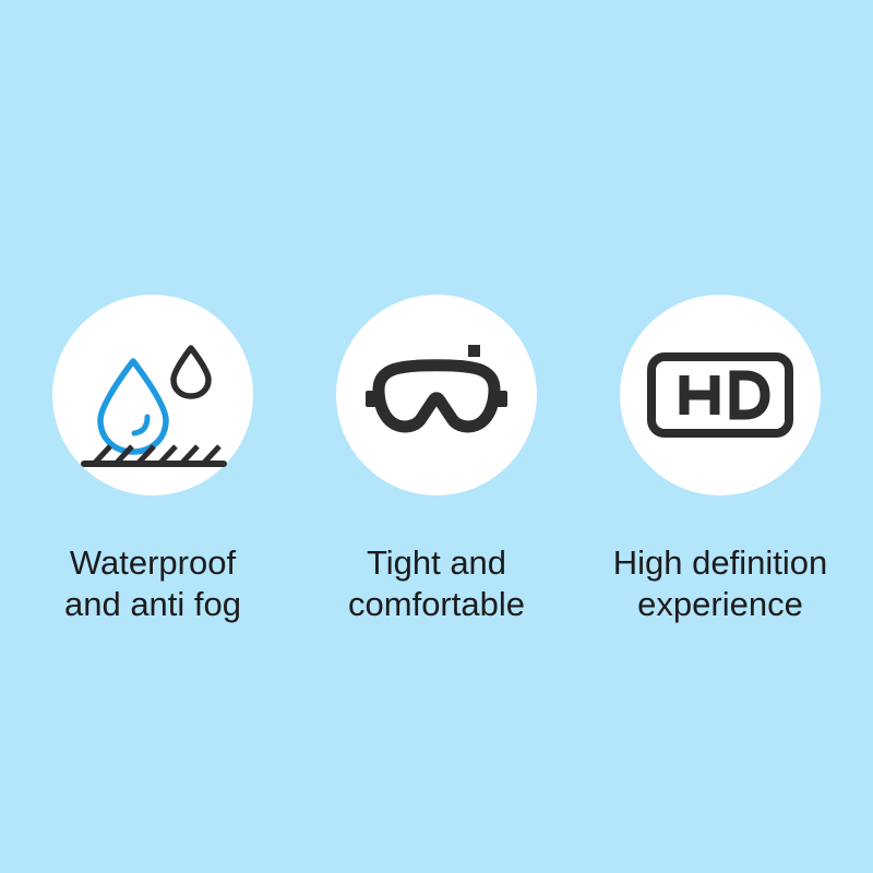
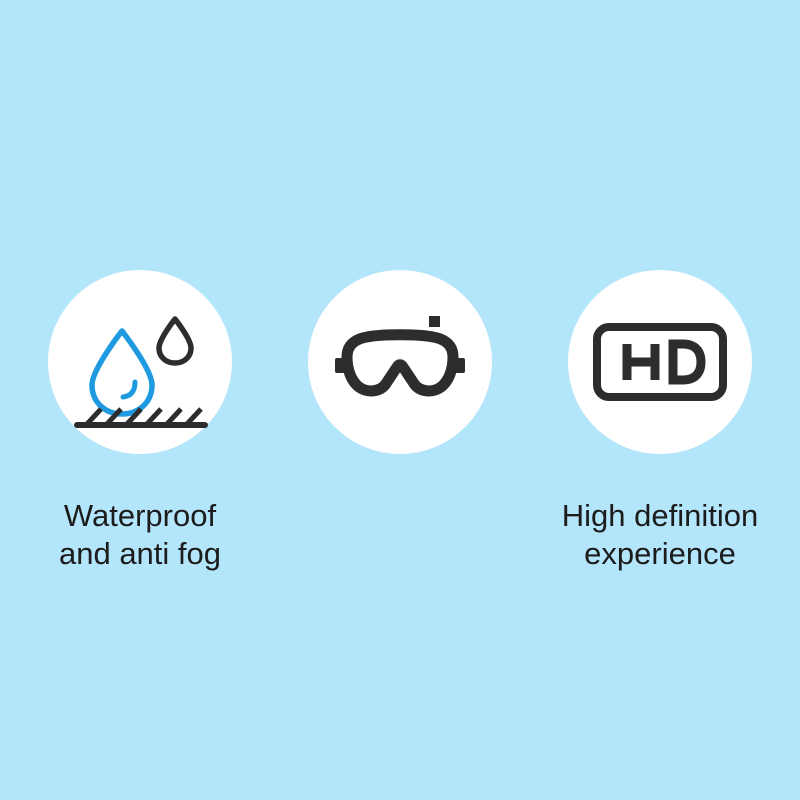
  Waterproof
  and anti fog
- Tight and
- comfortable
  High definition
  experience
